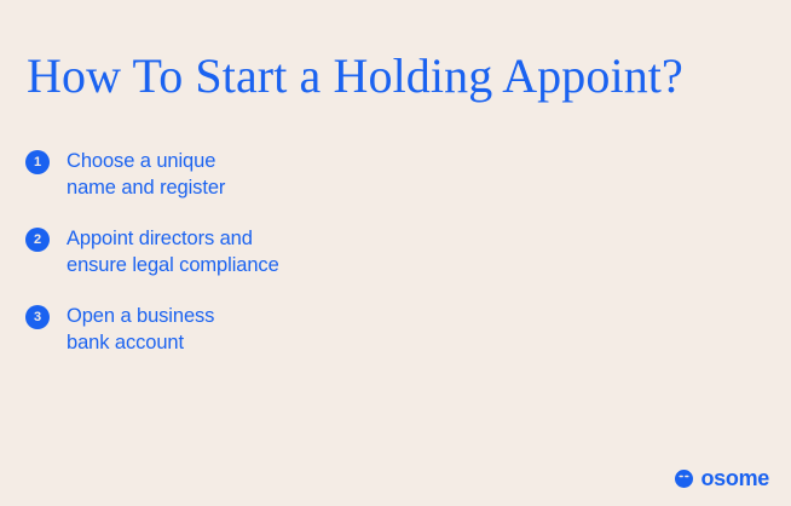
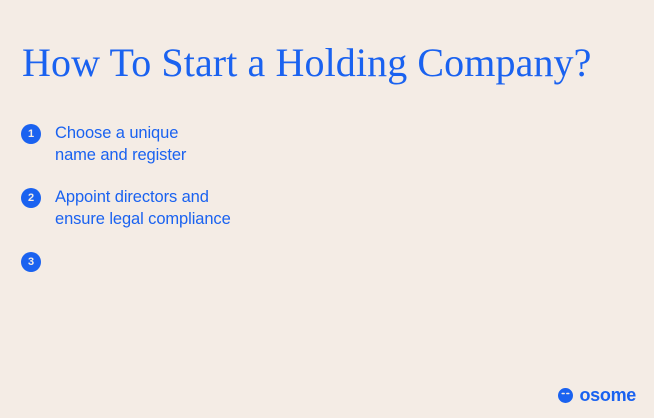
- How To Start a Holding Appoint?
+ How To Start a Holding Company?
  1
  Choose a unique
  name and register
  2
  Appoint directors and
  ensure legal compliance
  3
- Open a business
- bank account
  osome
